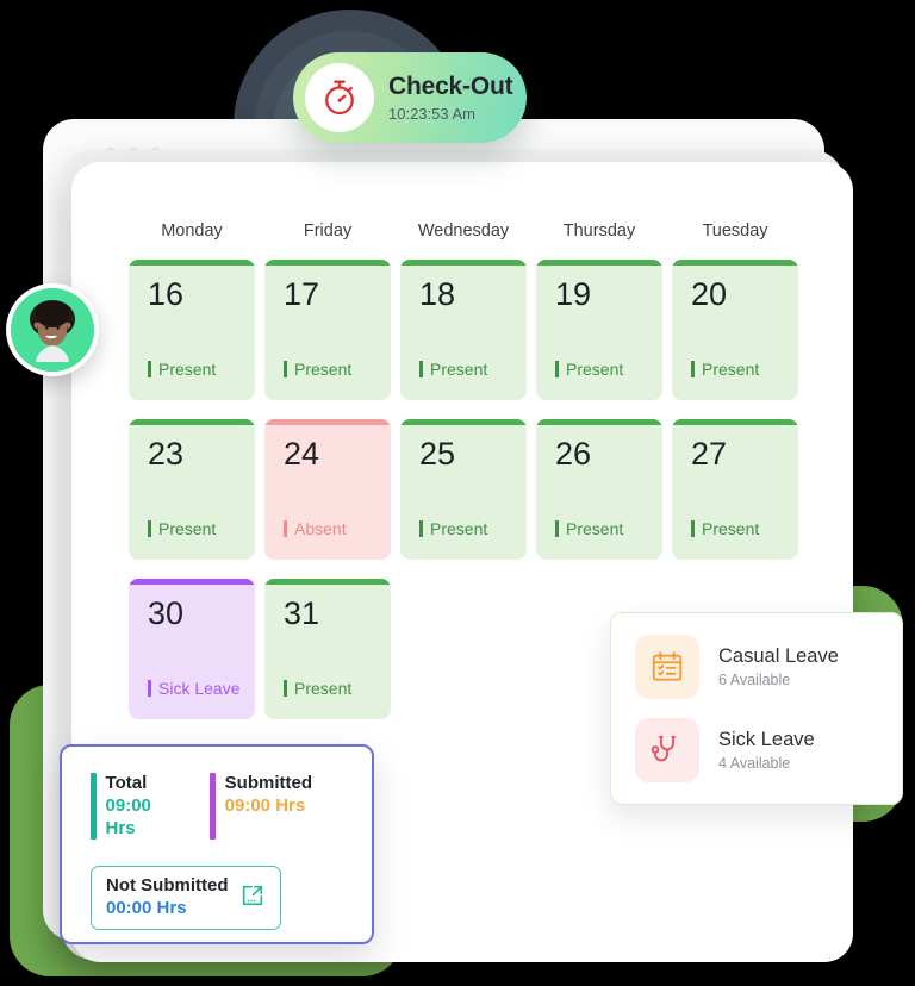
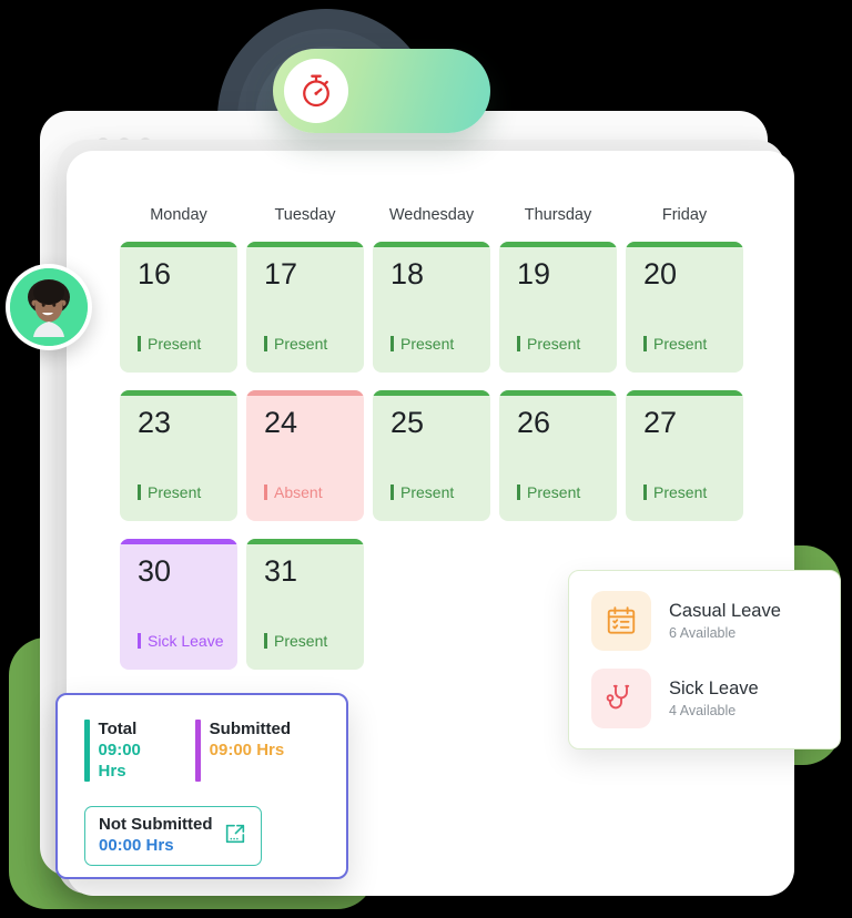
- Check-Out
- 10:23:53 Am
  Monday
- Friday
+ Tuesday
  Wednesday
  Thursday
- Tuesday
+ Friday
  16
  Present
  17
  Present
  18
  Present
  19
  Present
  20
  Present
  23
  Present
  24
  Absent
  25
  Present
  26
  Present
  27
  Present
  30
  Sick Leave
  31
  Present
  Casual Leave
  6 Available
  Sick Leave
  4 Available
  Total
  09:00 Hrs
  Submitted
  09:00 Hrs
  Not Submitted
  00:00 Hrs
